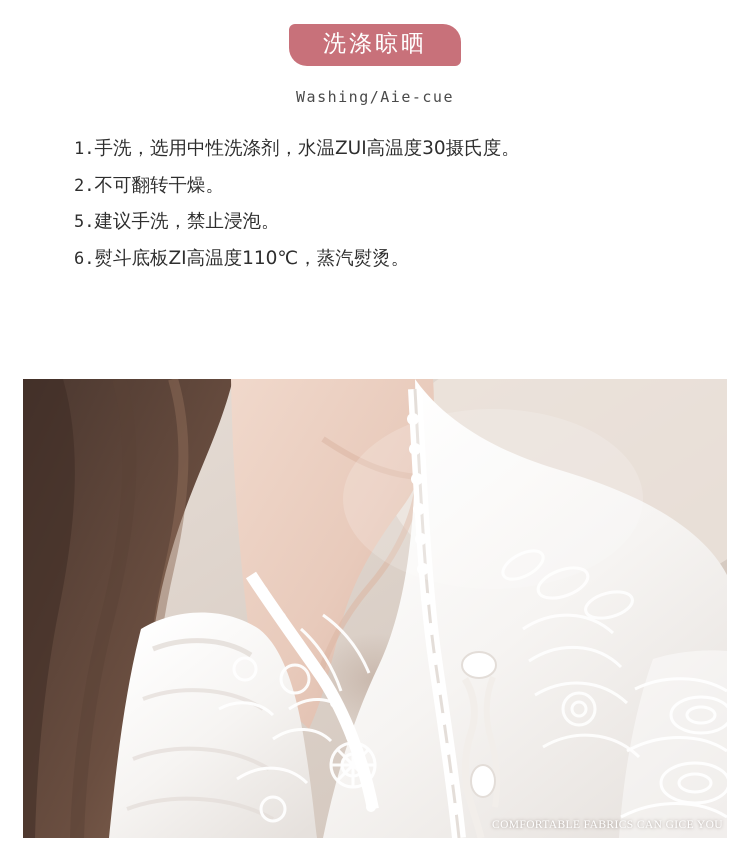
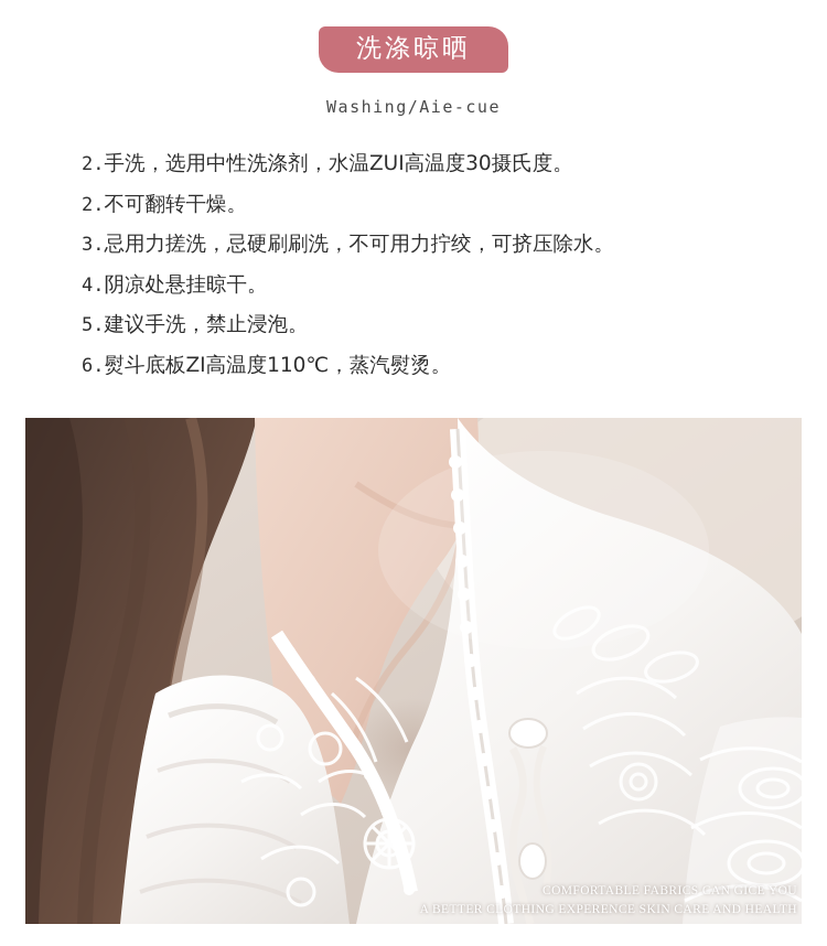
  洗涤晾晒
  Washing/Aie-cue
- 1.手洗，选用中性洗涤剂，水温ZUI高温度30摄氏度。
+ 2.手洗，选用中性洗涤剂，水温ZUI高温度30摄氏度。
  2.不可翻转干燥。
+ 3.忌用力搓洗，忌硬刷刷洗，不可用力拧绞，可挤压除水。
+ 4.阴凉处悬挂晾干。
  5.建议手洗，禁止浸泡。
  6.熨斗底板ZI高温度110℃，蒸汽熨烫。
  COMFORTABLE FABRICS CAN GICE YOU
+ A BETTER CLOTHING EXPERENCE SKIN CARE AND HEALTH
